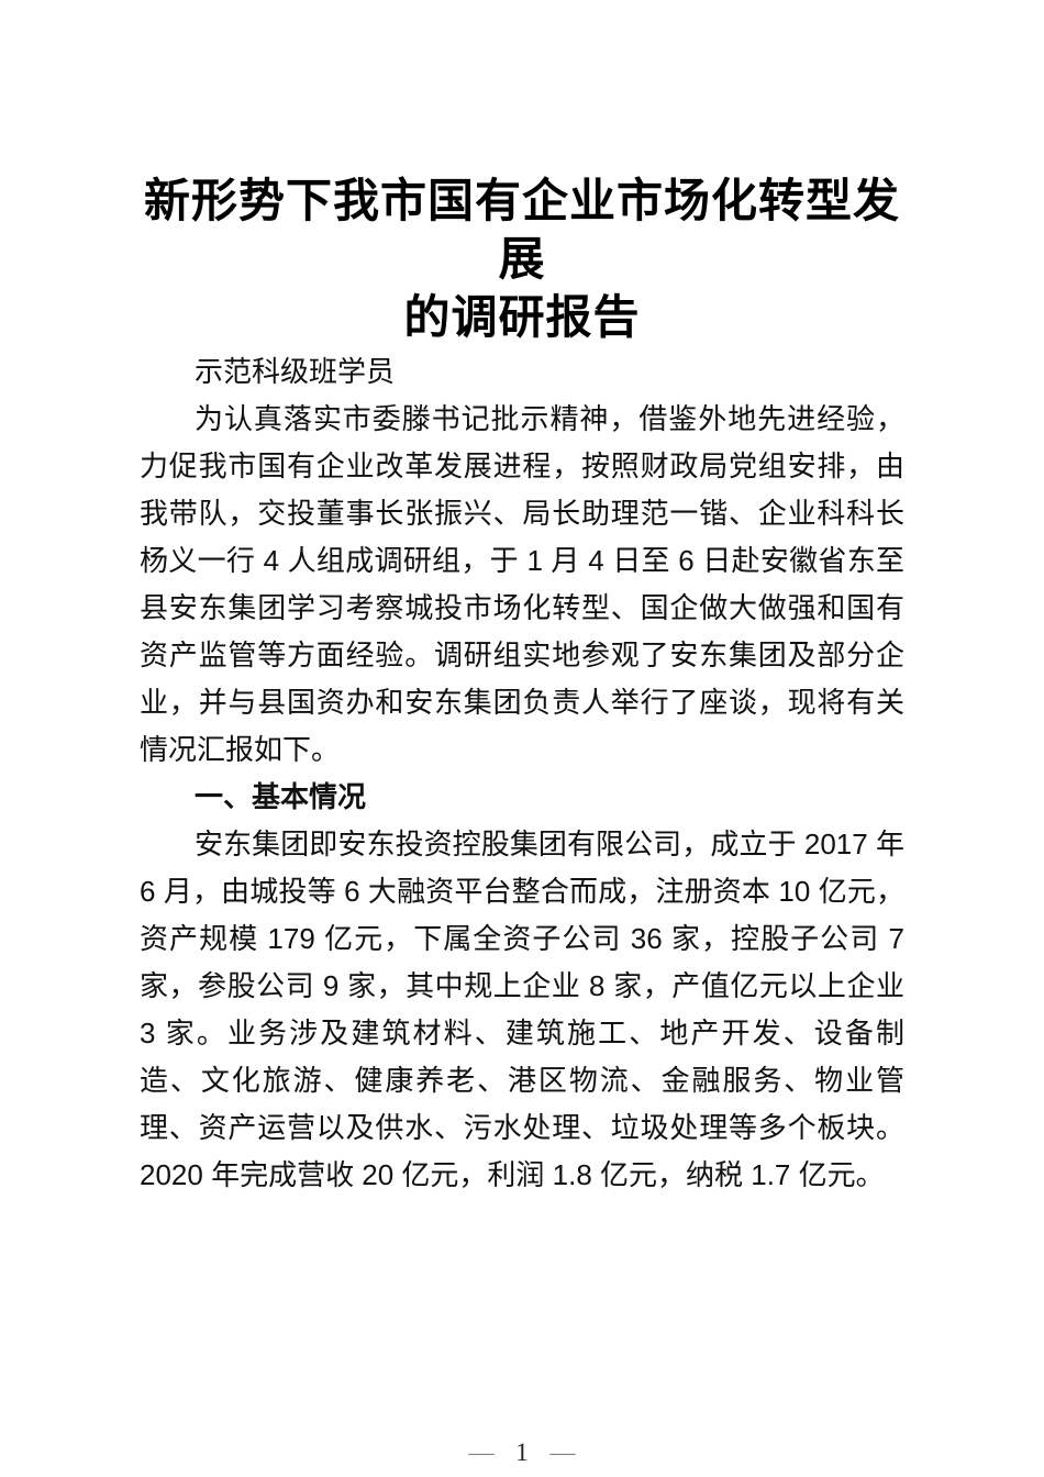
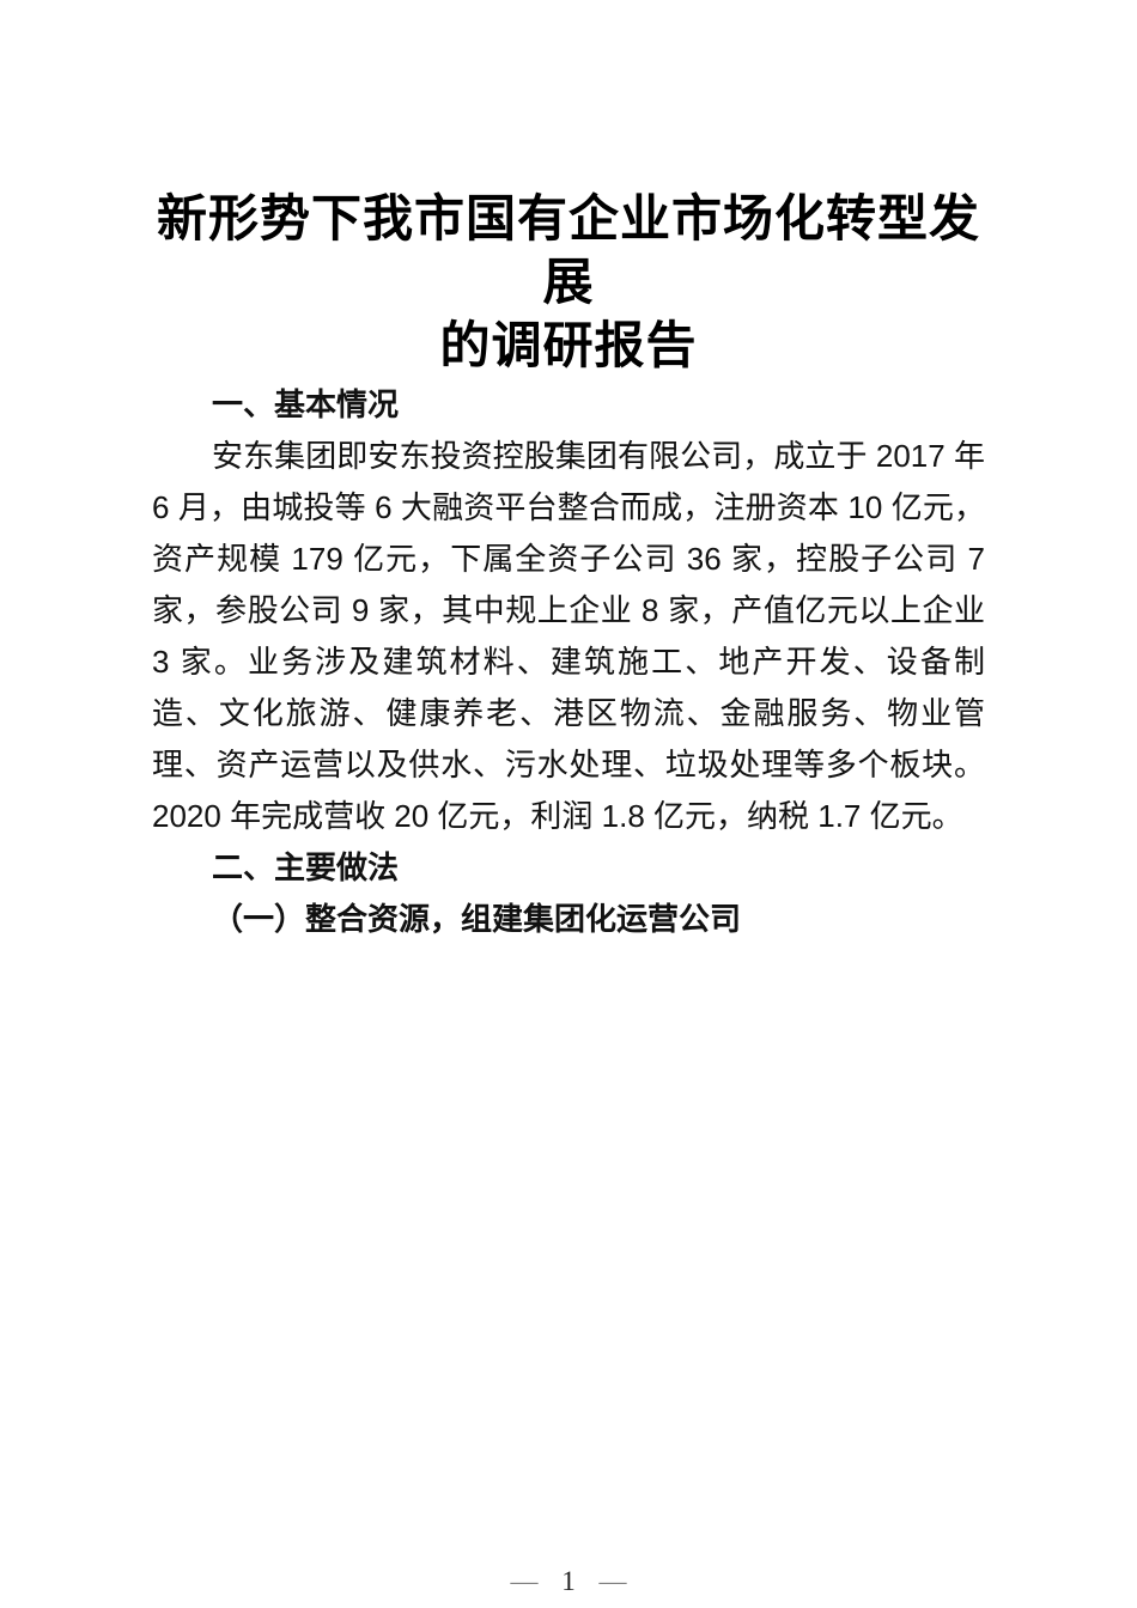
  新形势下我市国有企业市场化转型发展
  的调研报告
- 示范科级班学员
- 为认真落实市委滕书记批示精神，借鉴外地先进经验，力促我市国有企业改革发展进程，按照财政局党组安排，由我带队，交投董事长张振兴、局长助理范一锴、企业科科长杨义一行 4 人组成调研组，于 1 月 4 日至 6 日赴安徽省东至县安东集团学习考察城投市场化转型、国企做大做强和国有资产监管等方面经验。调研组实地参观了安东集团及部分企业，并与县国资办和安东集团负责人举行了座谈，现将有关情况汇报如下。
  一、基本情况
  安东集团即安东投资控股集团有限公司，成立于 2017 年 6 月，由城投等 6 大融资平台整合而成，注册资本 10 亿元，资产规模 179 亿元，下属全资子公司 36 家，控股子公司 7 家，参股公司 9 家，其中规上企业 8 家，产值亿元以上企业 3 家。业务涉及建筑材料、建筑施工、地产开发、设备制造、文化旅游、健康养老、港区物流、金融服务、物业管理、资产运营以及供水、污水处理、垃圾处理等多个板块。2020 年完成营收 20 亿元，利润 1.8 亿元，纳税 1.7 亿元。
+ 二、主要做法
+ （一）整合资源，组建集团化运营公司
  — 1 —
